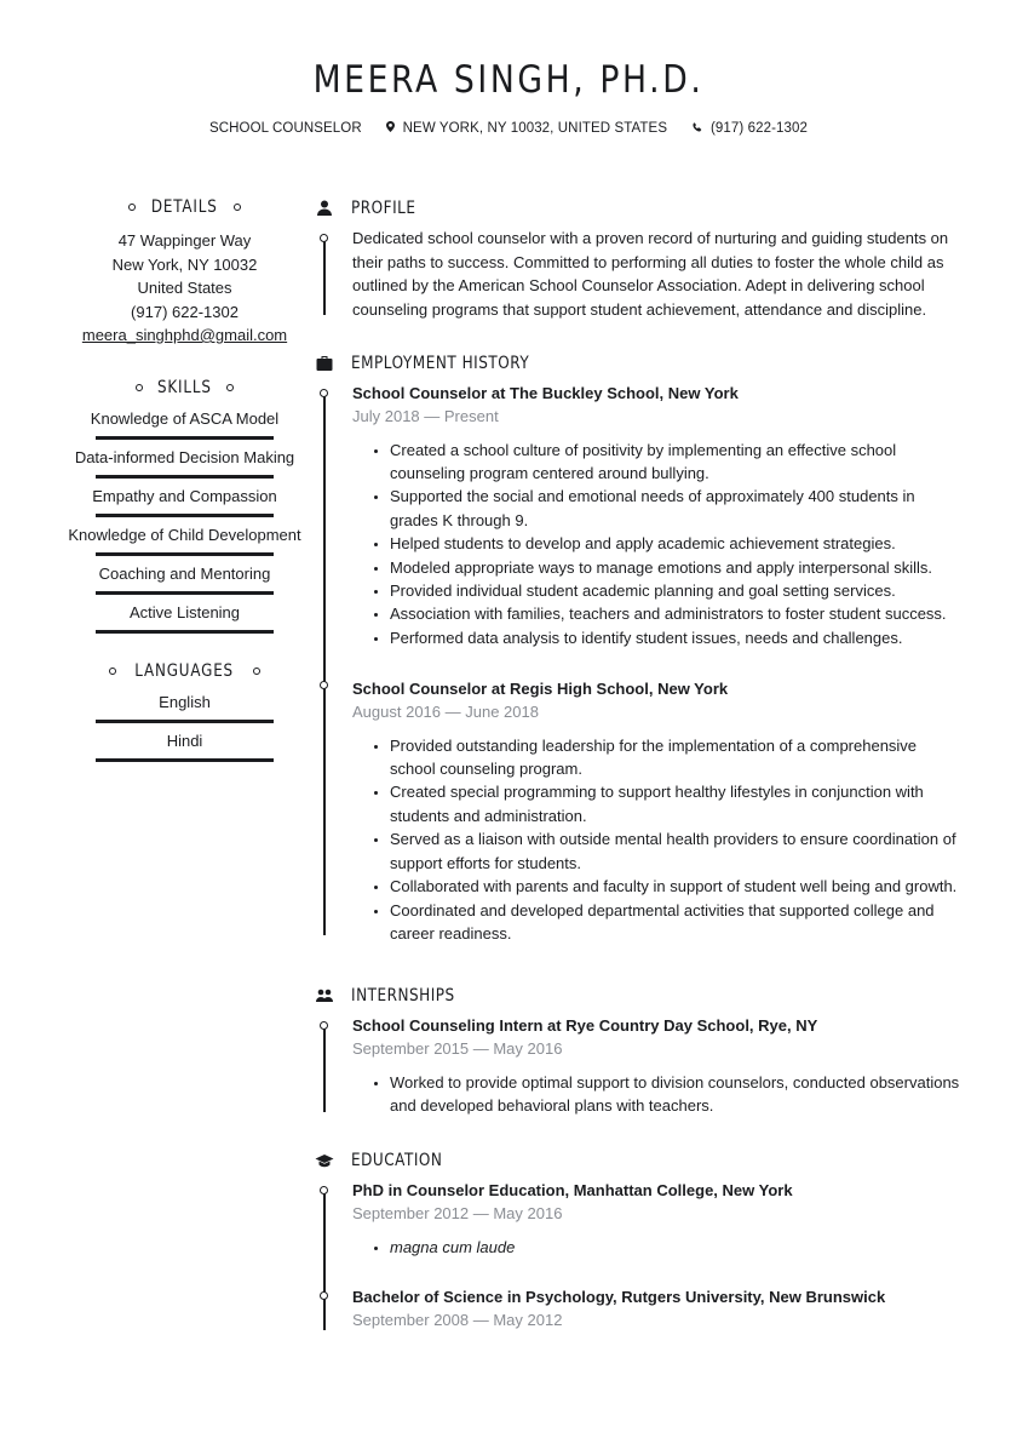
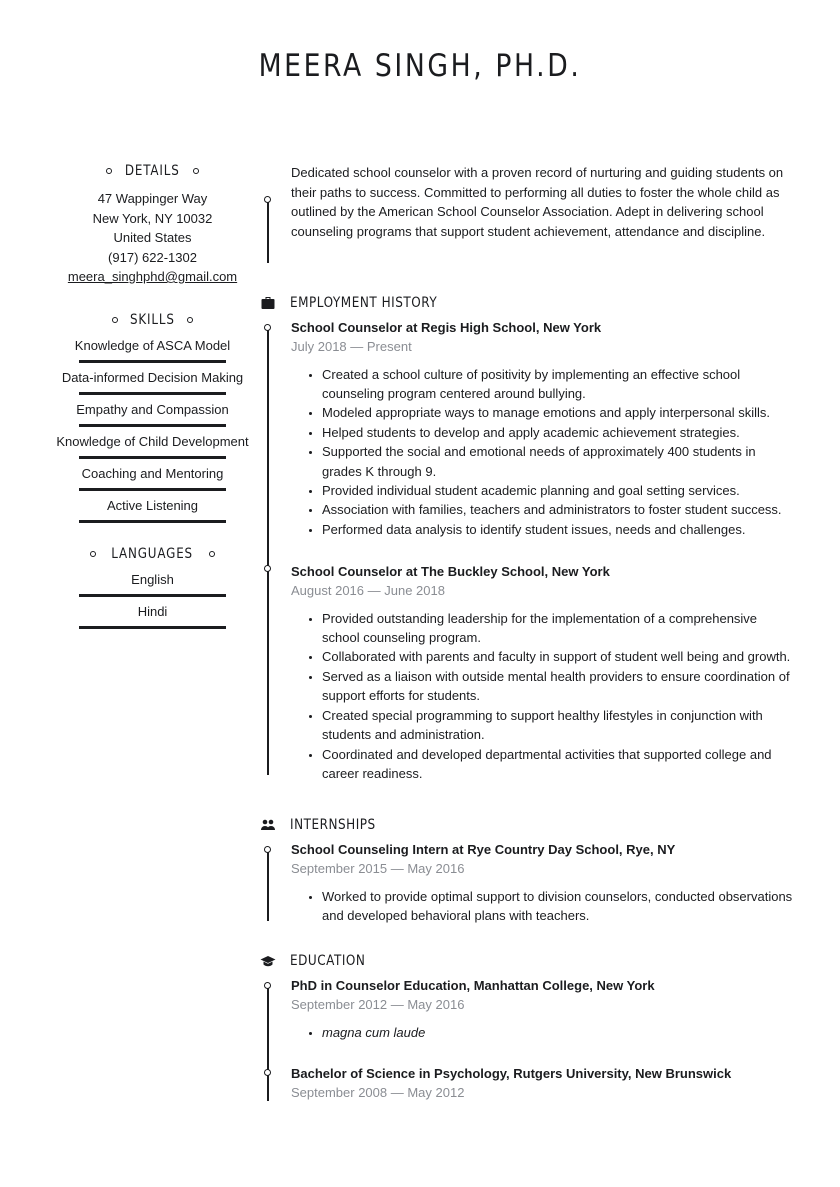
  MEERA SINGH, PH.D.
- SCHOOL COUNSELOR NEW YORK, NY 10032, UNITED STATES (917) 622-1302
  DETAILS
  47 Wappinger Way
  New York, NY 10032
  United States
  (917) 622-1302
  meera_singhphd@gmail.com
  SKILLS
  Knowledge of ASCA Model
  Data-informed Decision Making
  Empathy and Compassion
  Knowledge of Child Development
  Coaching and Mentoring
  Active Listening
  LANGUAGES
  English
  Hindi
- PROFILE
  Dedicated school counselor with a proven record of nurturing and guiding students on their paths to success. Committed to performing all duties to foster the whole child as outlined by the American School Counselor Association. Adept in delivering school counseling programs that support student achievement, attendance and discipline.
  EMPLOYMENT HISTORY
- School Counselor at The Buckley School, New York
+ School Counselor at Regis High School, New York
  July 2018 — Present
  Created a school culture of positivity by implementing an effective school counseling program centered around bullying.
- Supported the social and emotional needs of approximately 400 students in grades K through 9.
+ Modeled appropriate ways to manage emotions and apply interpersonal skills.
  Helped students to develop and apply academic achievement strategies.
- Modeled appropriate ways to manage emotions and apply interpersonal skills.
+ Supported the social and emotional needs of approximately 400 students in grades K through 9.
  Provided individual student academic planning and goal setting services.
  Association with families, teachers and administrators to foster student success.
  Performed data analysis to identify student issues, needs and challenges.
- School Counselor at Regis High School, New York
+ School Counselor at The Buckley School, New York
  August 2016 — June 2018
  Provided outstanding leadership for the implementation of a comprehensive school counseling program.
- Created special programming to support healthy lifestyles in conjunction with students and administration.
+ Collaborated with parents and faculty in support of student well being and growth.
  Served as a liaison with outside mental health providers to ensure coordination of support efforts for students.
- Collaborated with parents and faculty in support of student well being and growth.
+ Created special programming to support healthy lifestyles in conjunction with students and administration.
  Coordinated and developed departmental activities that supported college and career readiness.
  INTERNSHIPS
  School Counseling Intern at Rye Country Day School, Rye, NY
  September 2015 — May 2016
  Worked to provide optimal support to division counselors, conducted observations and developed behavioral plans with teachers.
  EDUCATION
  PhD in Counselor Education, Manhattan College, New York
  September 2012 — May 2016
  magna cum laude
  Bachelor of Science in Psychology, Rutgers University, New Brunswick
  September 2008 — May 2012
